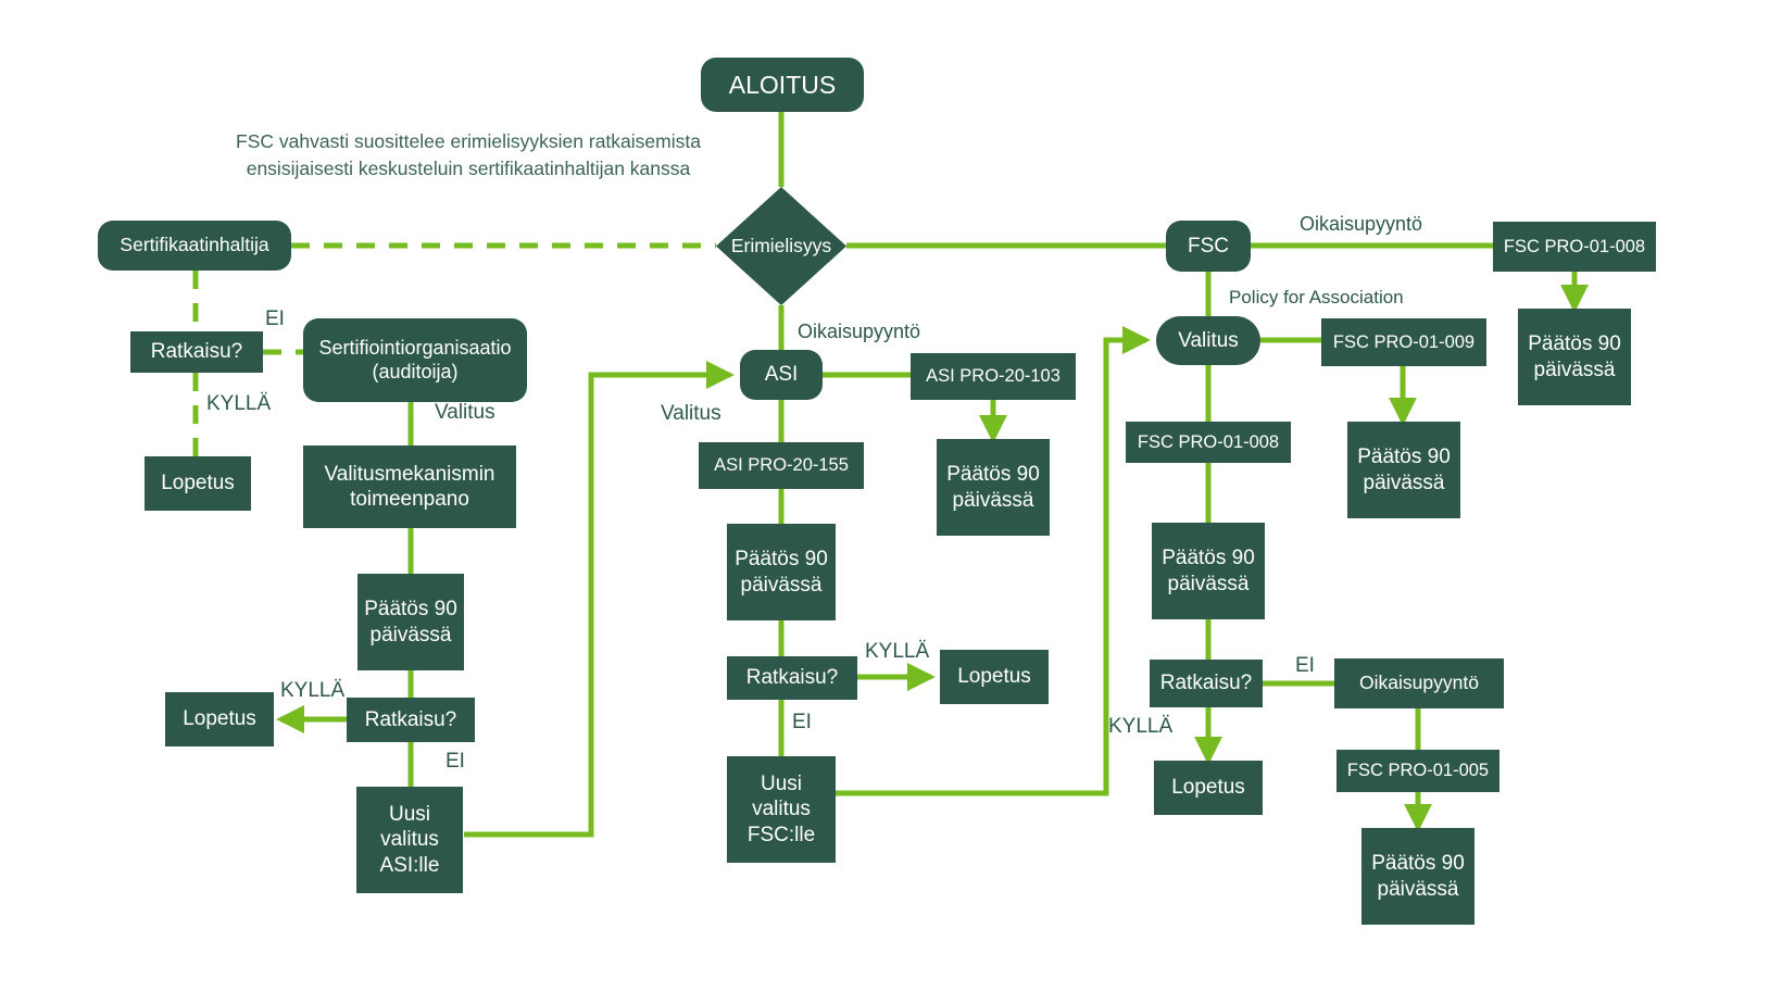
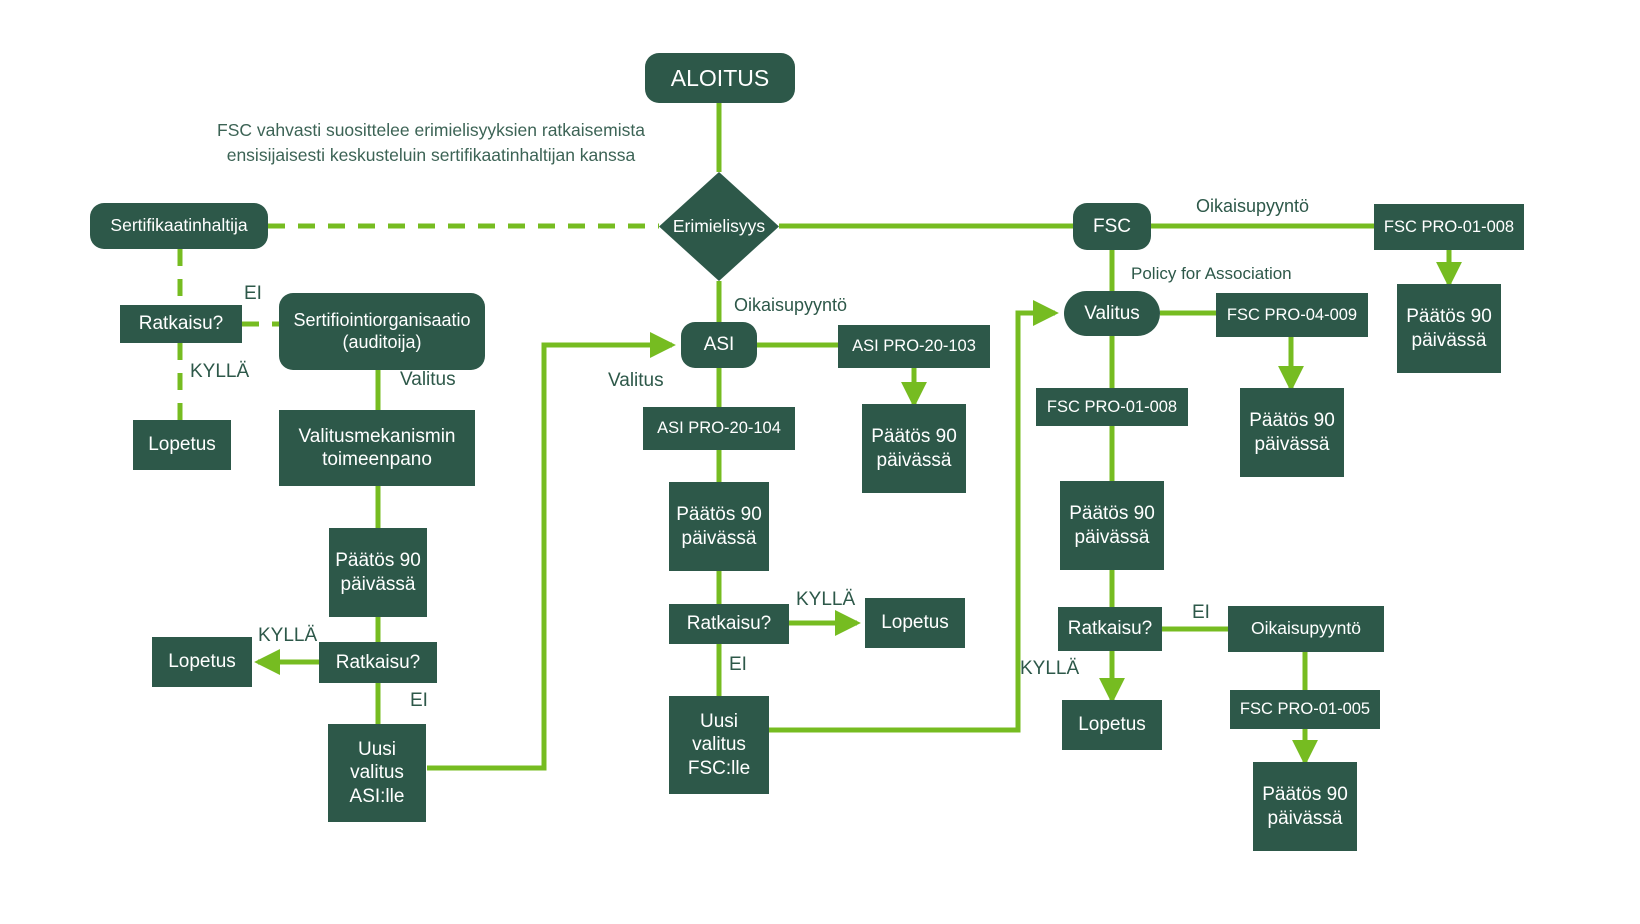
  FSC vahvasti suosittelee erimielisyyksien ratkaisemista
  ensisijaisesti keskusteluin sertifikaatinhaltijan kanssa
  ALOITUS
  Erimielisyys
  Sertifikaatinhaltija
  Ratkaisu?
  Lopetus
  Sertifiointiorganisaatio
  (auditoija)
  Valitusmekanismin
  toimeenpano
  Päätös 90
  päivässä
  Ratkaisu?
  Lopetus
  Uusi
  valitus
  ASI:lle
  ASI
  ASI PRO-20-103
  Päätös 90
  päivässä
- ASI PRO-20-155
+ ASI PRO-20-104
  Päätös 90
  päivässä
  Ratkaisu?
  Lopetus
  Uusi
  valitus
  FSC:lle
  FSC
  FSC PRO-01-008
  Päätös 90
  päivässä
  Valitus
- FSC PRO-01-009
+ FSC PRO-04-009
  Päätös 90
  päivässä
  FSC PRO-01-008
  Päätös 90
  päivässä
  Ratkaisu?
  Lopetus
  Oikaisupyyntö
  FSC PRO-01-005
  Päätös 90
  päivässä
  EI
  KYLLÄ
  Valitus
  KYLLÄ
  EI
  Oikaisupyyntö
  Valitus
  KYLLÄ
  EI
  Oikaisupyyntö
  Policy for Association
  EI
  KYLLÄ
